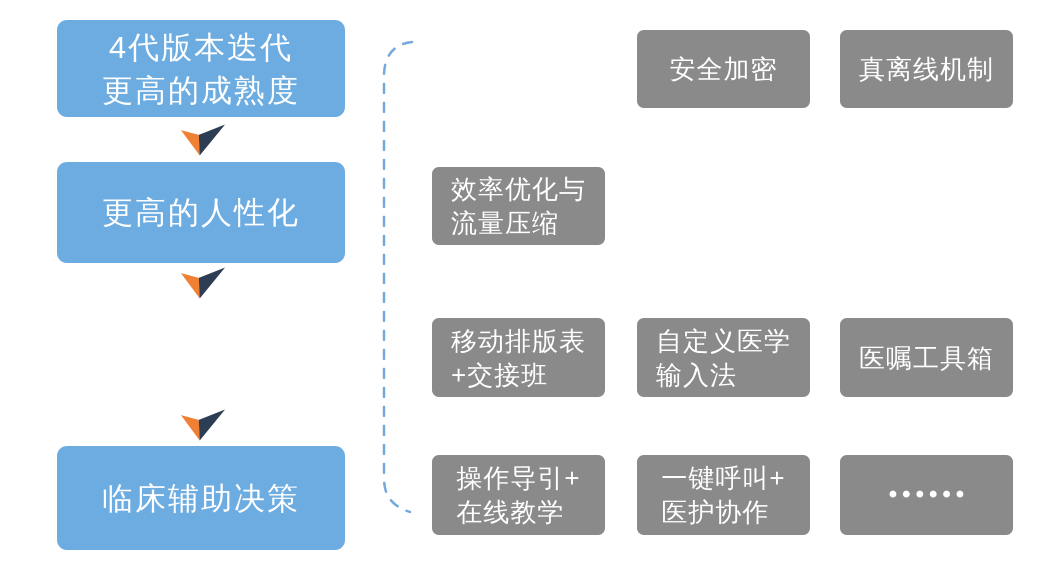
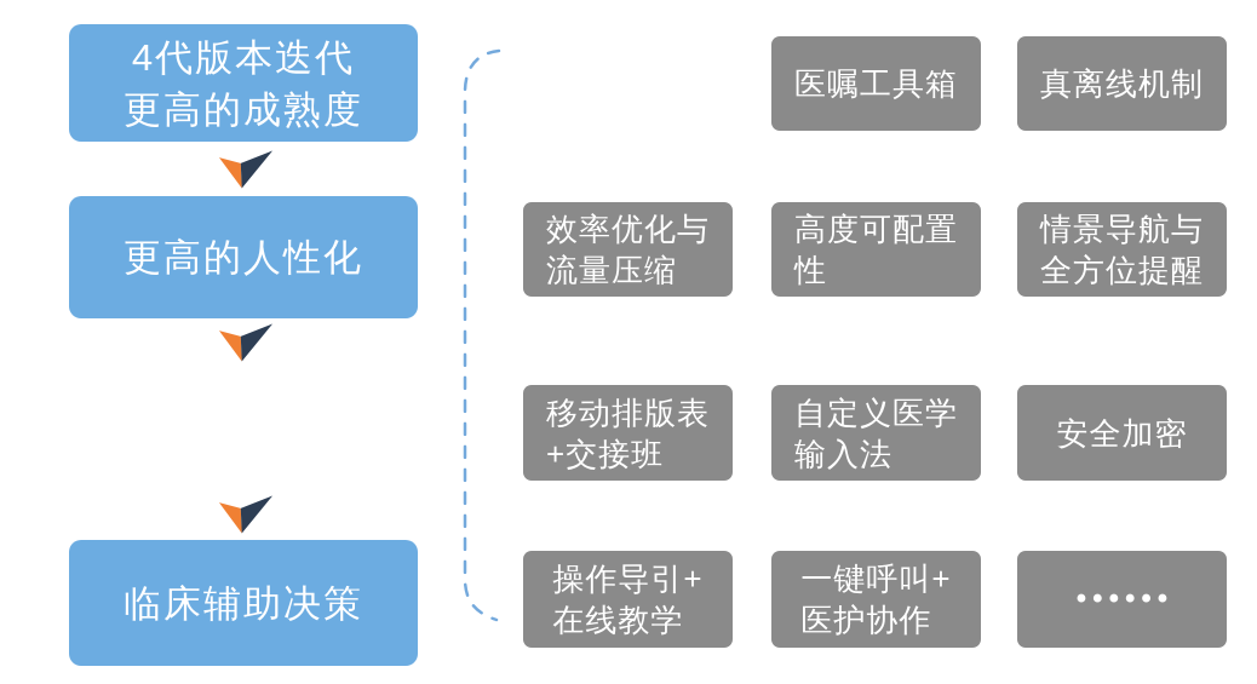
  4代版本迭代
  更高的成熟度
  更高的人性化
  临床辅助决策
- 安全加密
+ 医嘱工具箱
  真离线机制
  效率优化与
  流量压缩
+ 高度可配置
+ 性
+ 情景导航与
+ 全方位提醒
  移动排版表
  +交接班
  自定义医学
  输入法
- 医嘱工具箱
+ 安全加密
  操作导引+
  在线教学
  一键呼叫+
  医护协作
  ••••••
